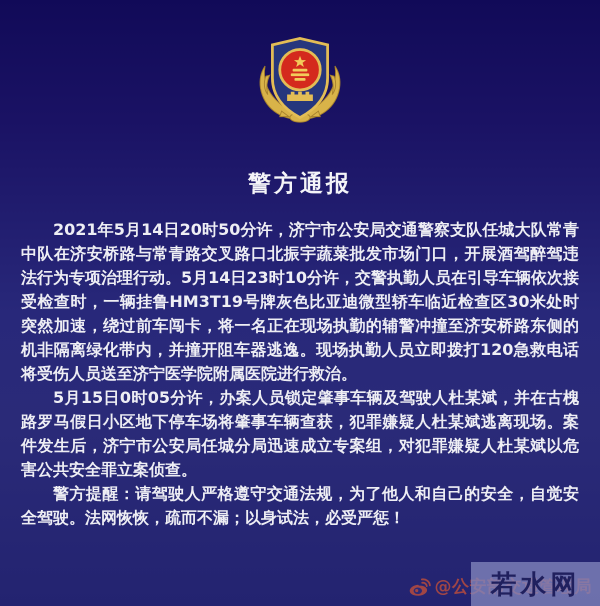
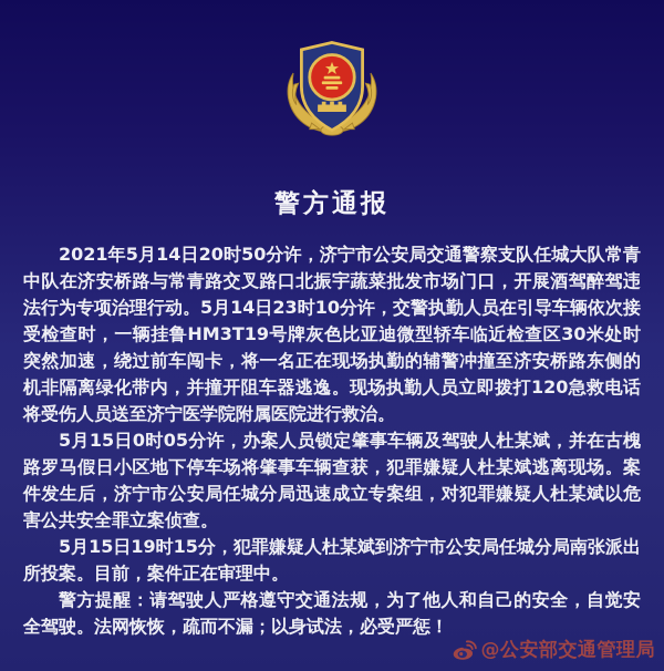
  警方通报
  2021年5月14日20时50分许，济宁市公安局交通警察支队任城大队常青中队在济安桥路与常青路交叉路口北振宇蔬菜批发市场门口，开展酒驾醉驾违法行为专项治理行动。5月14日23时10分许，交警执勤人员在引导车辆依次接受检查时，一辆挂鲁HM3T19号牌灰色比亚迪微型轿车临近检查区30米处时突然加速，绕过前车闯卡，将一名正在现场执勤的辅警冲撞至济安桥路东侧的机非隔离绿化带内，并撞开阻车器逃逸。现场执勤人员立即拨打120急救电话将受伤人员送至济宁医学院附属医院进行救治。
  5月15日0时05分许，办案人员锁定肇事车辆及驾驶人杜某斌，并在古槐路罗马假日小区地下停车场将肇事车辆查获，犯罪嫌疑人杜某斌逃离现场。案件发生后，济宁市公安局任城分局迅速成立专案组，对犯罪嫌疑人杜某斌以危害公共安全罪立案侦查。
+ 5月15日19时15分，犯罪嫌疑人杜某斌到济宁市公安局任城分局南张派出所投案。目前，案件正在审理中。
  警方提醒：请驾驶人严格遵守交通法规，为了他人和自己的安全，自觉安全驾驶。法网恢恢，疏而不漏；以身试法，必受严惩！
  @公安部交通管理局
- 若水网
